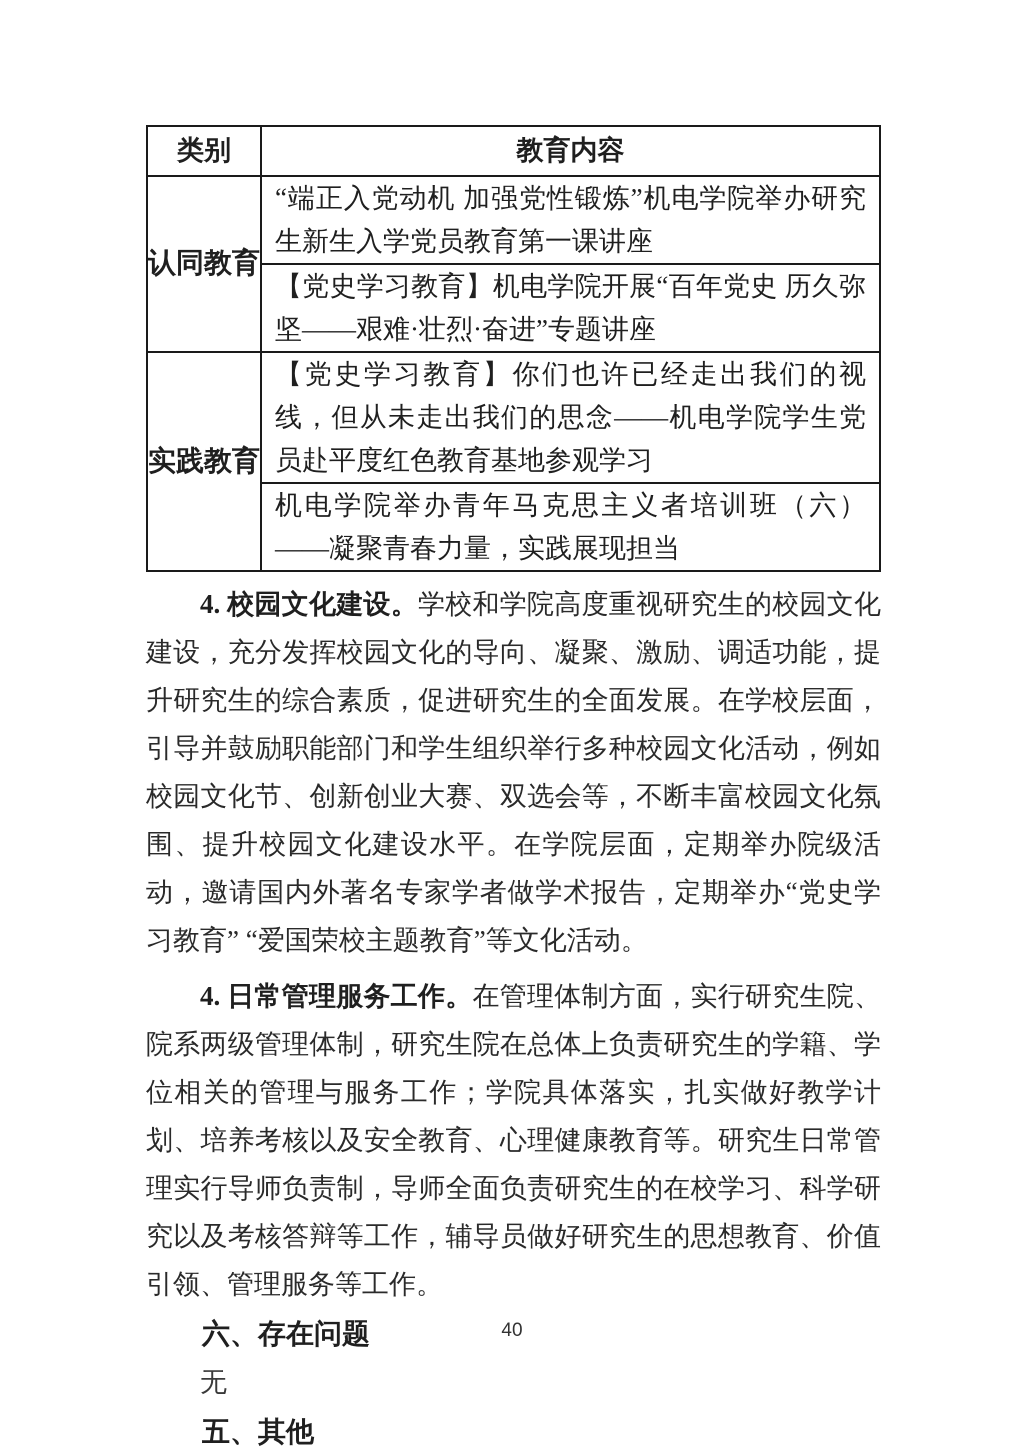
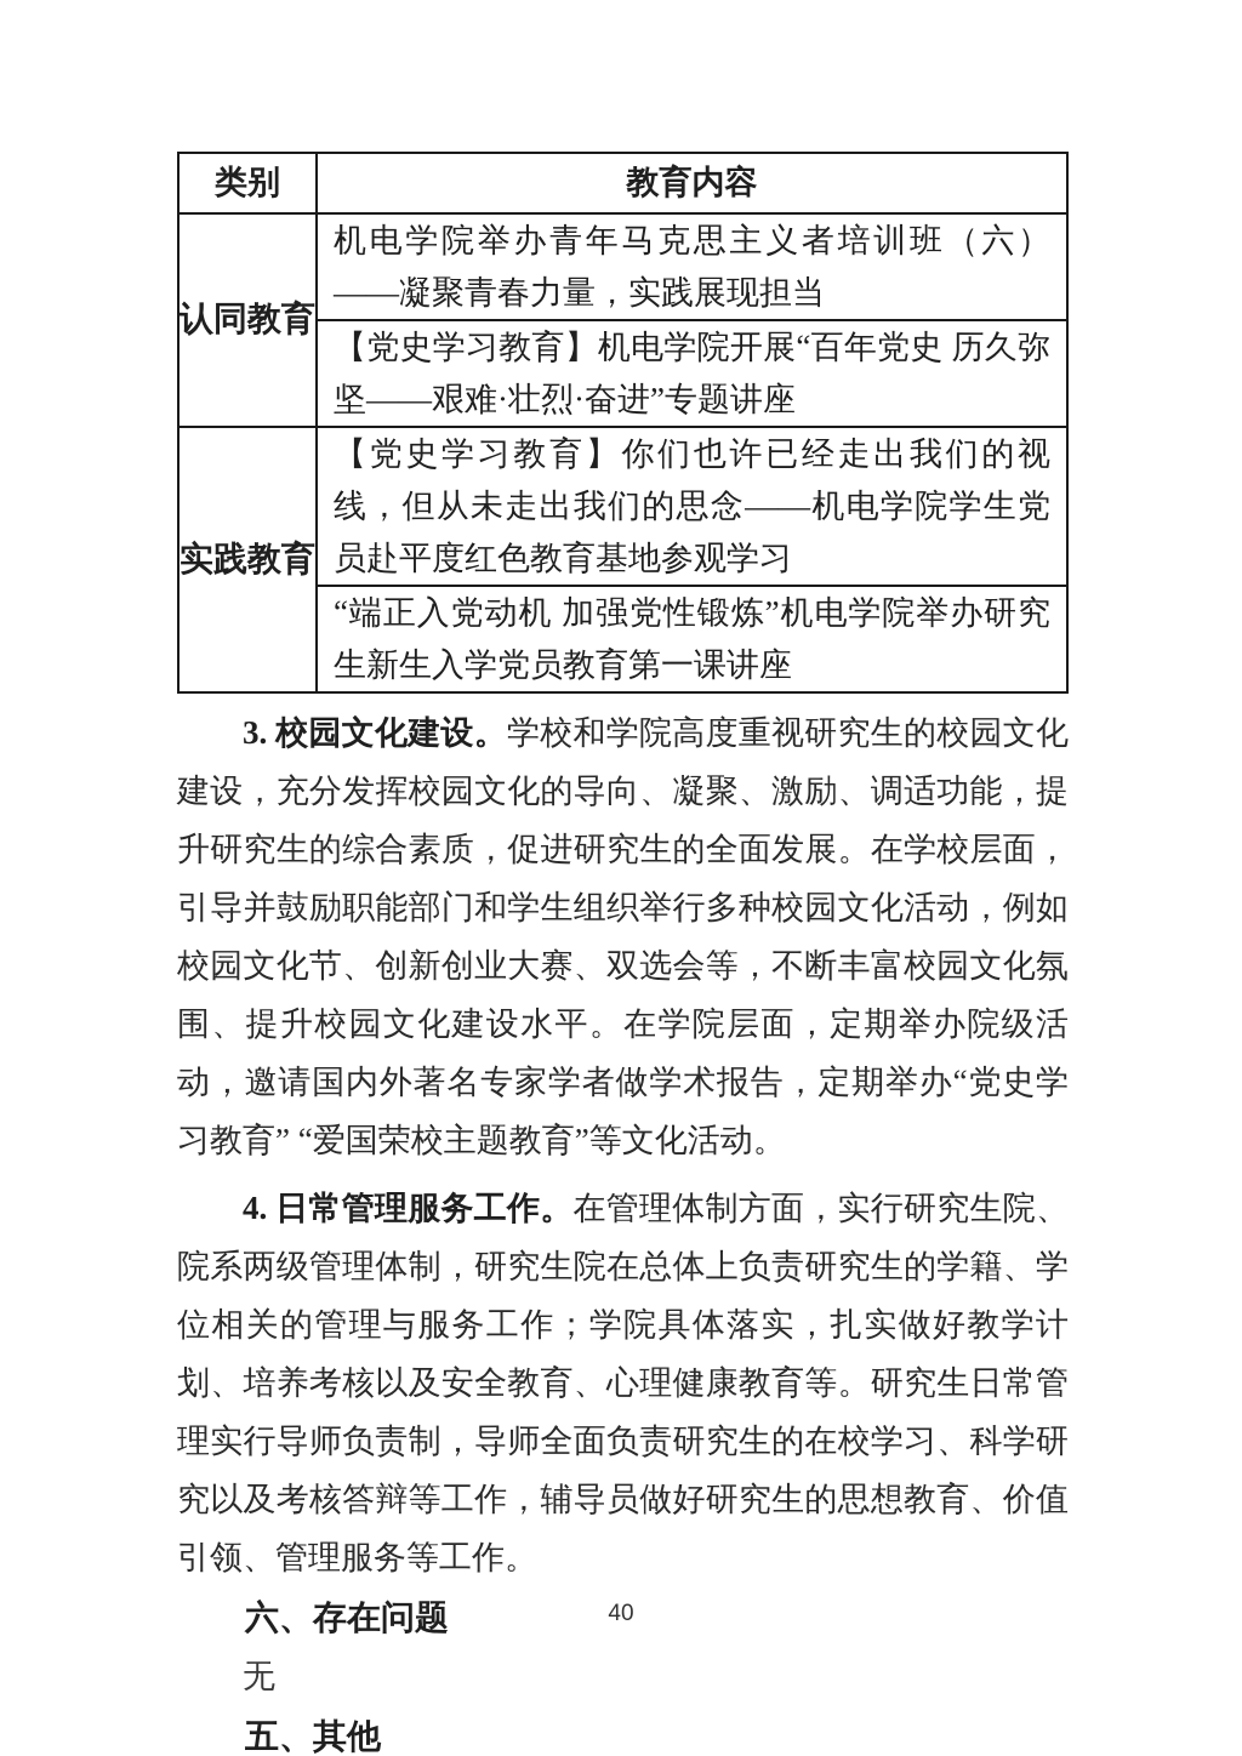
  类别	教育内容
- 认同教育	“端正入党动机 加强党性锻炼”机电学院举办研究生新生入学党员教育第一课讲座
+ 认同教育	机电学院举办青年马克思主义者培训班（六）——凝聚青春力量，实践展现担当
  【党史学习教育】机电学院开展“百年党史 历久弥坚——艰难·壮烈·奋进”专题讲座
  实践教育	【党史学习教育】你们也许已经走出我们的视线，但从未走出我们的思念——机电学院学生党员赴平度红色教育基地参观学习
- 机电学院举办青年马克思主义者培训班（六）——凝聚青春力量，实践展现担当
+ “端正入党动机 加强党性锻炼”机电学院举办研究生新生入学党员教育第一课讲座
- 4. 校园文化建设。学校和学院高度重视研究生的校园文化建设，充分发挥校园文化的导向、凝聚、激励、调适功能，提升研究生的综合素质，促进研究生的全面发展。在学校层面，引导并鼓励职能部门和学生组织举行多种校园文化活动，例如校园文化节、创新创业大赛、双选会等，不断丰富校园文化氛围、提升校园文化建设水平。在学院层面，定期举办院级活动，邀请国内外著名专家学者做学术报告，定期举办“党史学习教育” “爱国荣校主题教育”等文化活动。
+ 3. 校园文化建设。学校和学院高度重视研究生的校园文化建设，充分发挥校园文化的导向、凝聚、激励、调适功能，提升研究生的综合素质，促进研究生的全面发展。在学校层面，引导并鼓励职能部门和学生组织举行多种校园文化活动，例如校园文化节、创新创业大赛、双选会等，不断丰富校园文化氛围、提升校园文化建设水平。在学院层面，定期举办院级活动，邀请国内外著名专家学者做学术报告，定期举办“党史学习教育” “爱国荣校主题教育”等文化活动。
  4. 日常管理服务工作。在管理体制方面，实行研究生院、院系两级管理体制，研究生院在总体上负责研究生的学籍、学位相关的管理与服务工作；学院具体落实，扎实做好教学计划、培养考核以及安全教育、心理健康教育等。研究生日常管理实行导师负责制，导师全面负责研究生的在校学习、科学研究以及考核答辩等工作，辅导员做好研究生的思想教育、价值引领、管理服务等工作。
  六、存在问题
  无
  五、其他
  40
